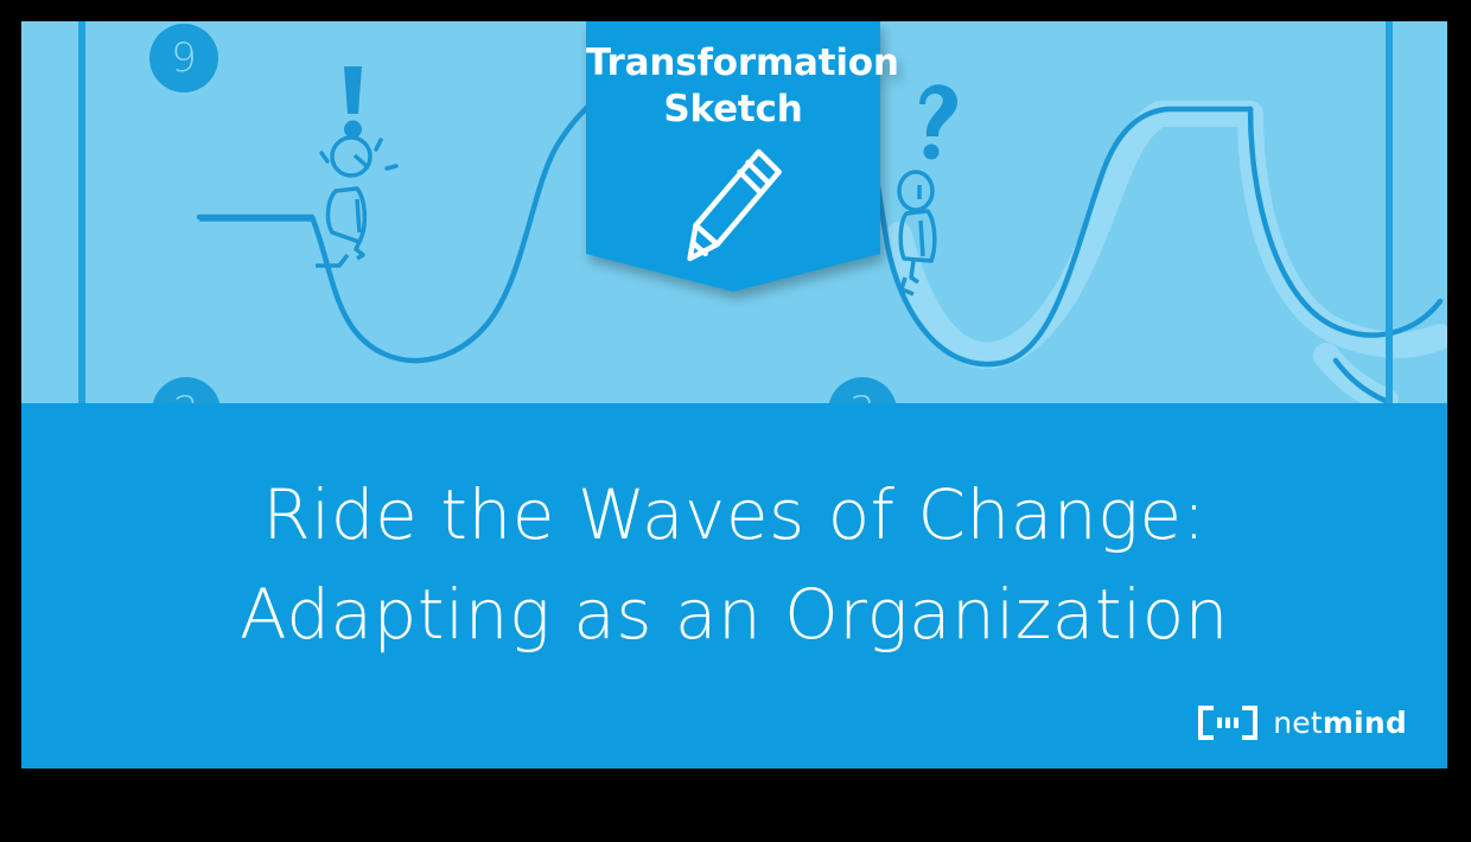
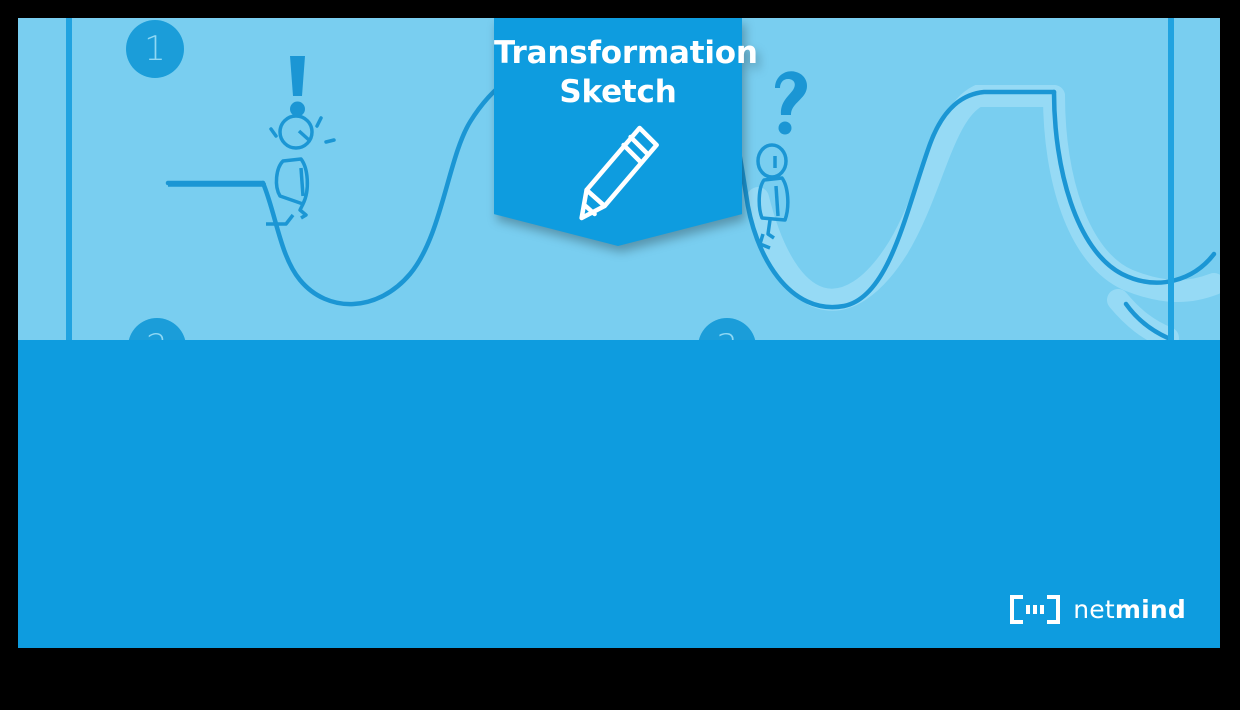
- 9
+ 1
- Ride the Waves of Change:
- Adapting as an Organization
  netmind
  Transformation
  Sketch
